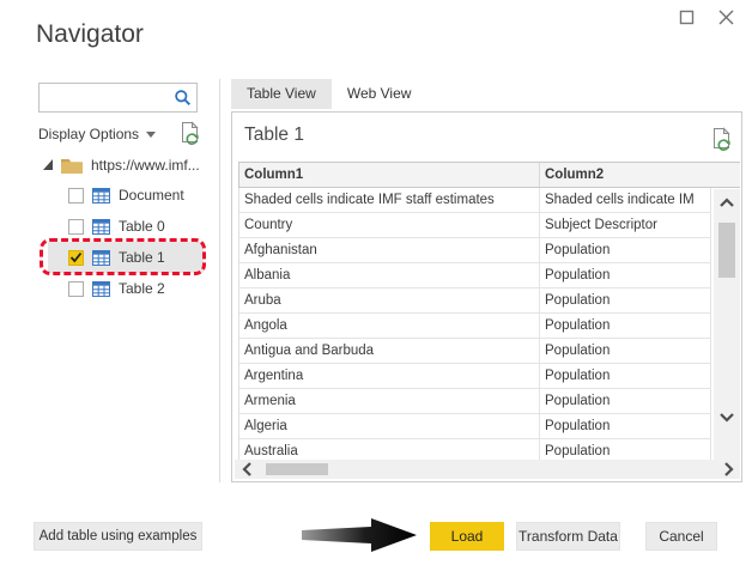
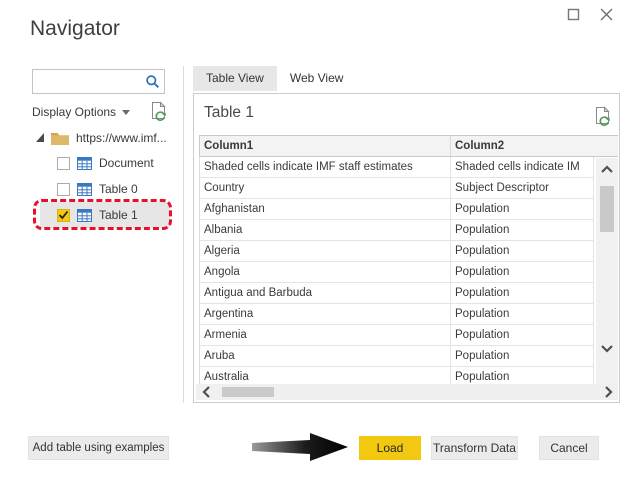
  Navigator
  Display Options
  https://www.imf...
  Document
  Table 0
  Table 1
- Table 2
  Table View
  Web View
  Table 1
  Column1
  Column2
  Shaded cells indicate IMF staff estimates
  Shaded cells indicate IM
  Country
  Subject Descriptor
  Afghanistan
  Population
  Albania
  Population
- Aruba
+ Algeria
  Population
  Angola
  Population
  Antigua and Barbuda
  Population
  Argentina
  Population
  Armenia
  Population
- Algeria
+ Aruba
  Population
  Australia
  Population
  Add table using examples
  Load
  Transform Data
  Cancel
